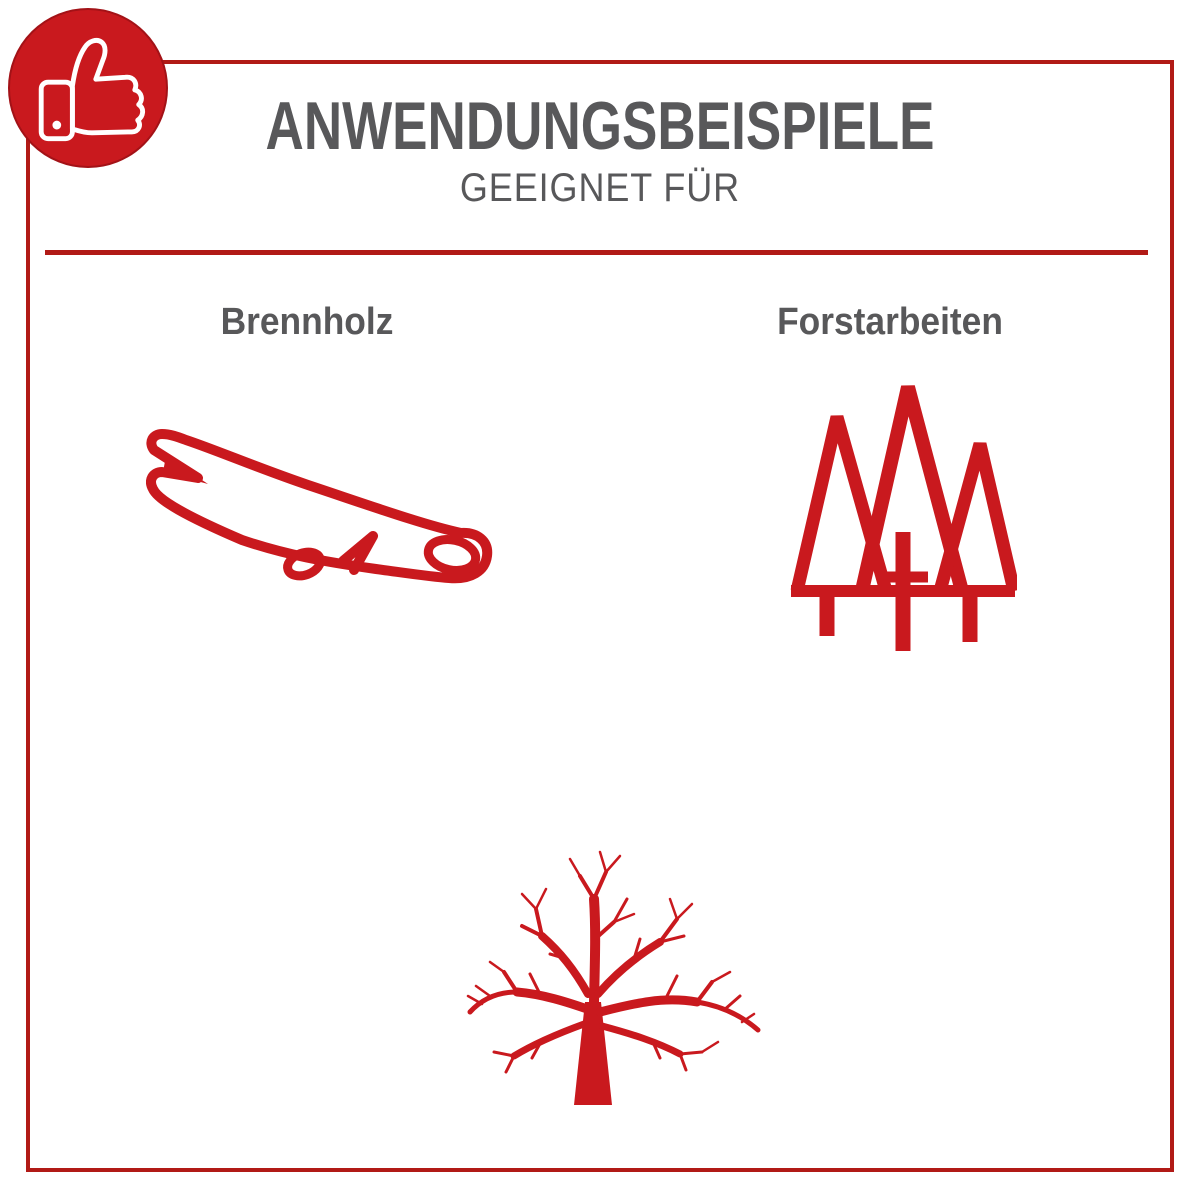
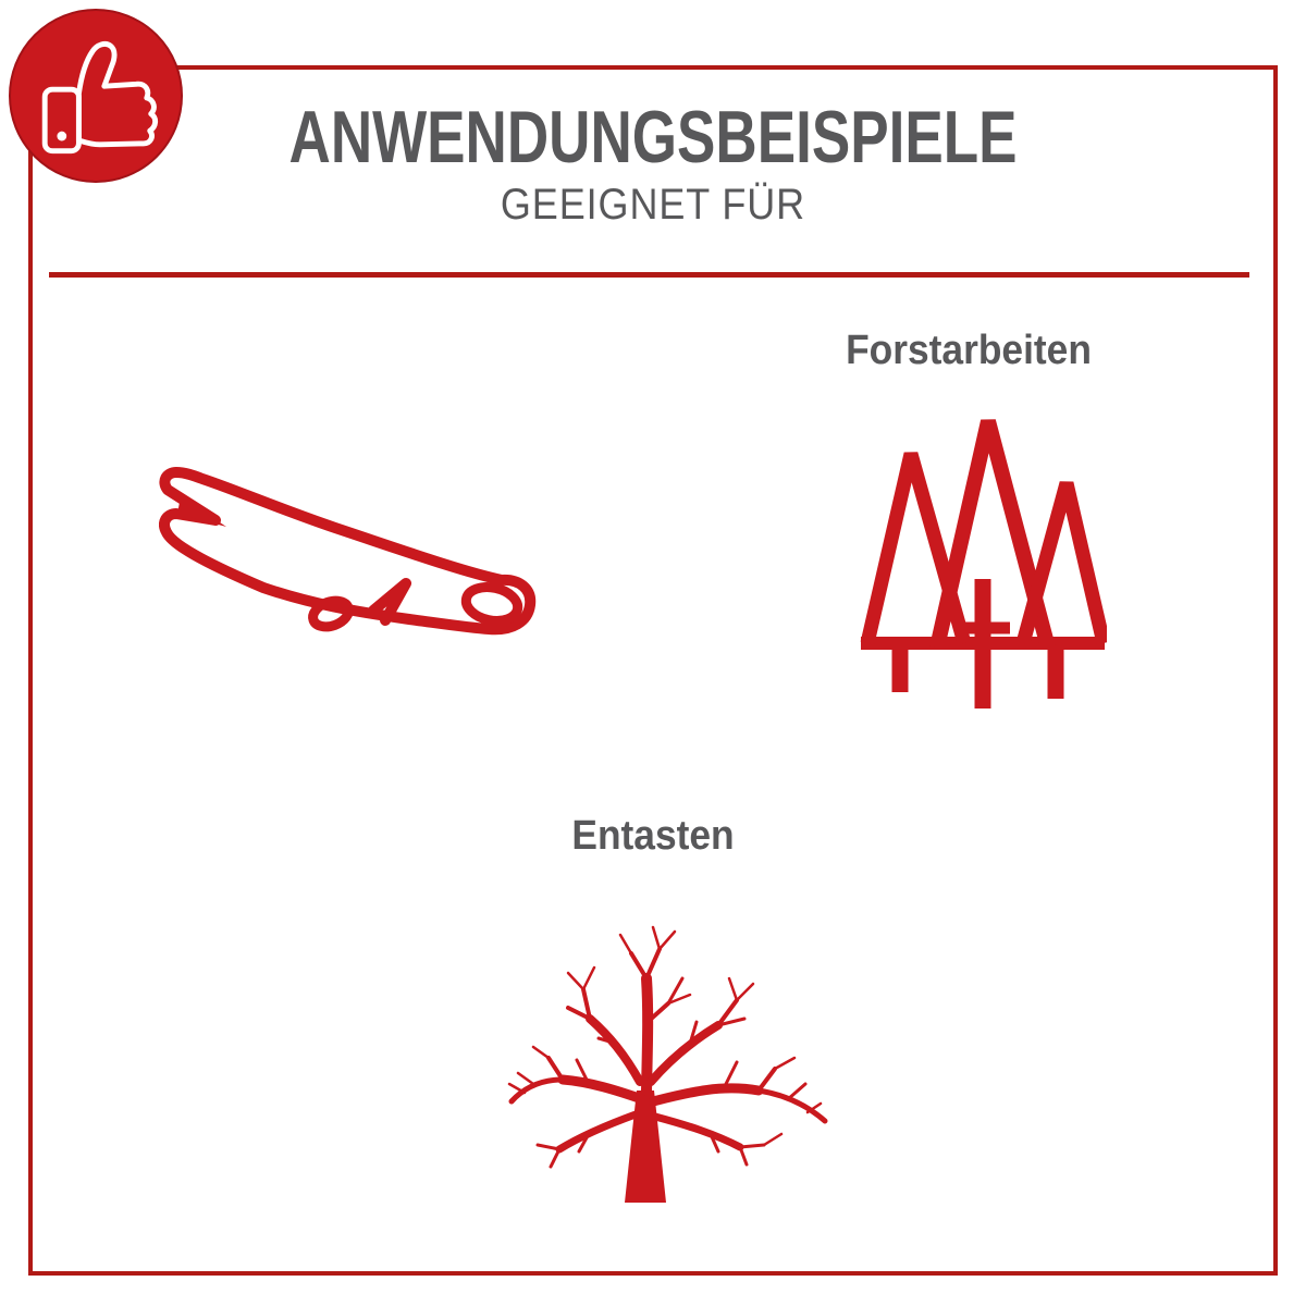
  ANWENDUNGSBEISPIELE
  GEEIGNET FÜR
- Brennholz
  Forstarbeiten
+ Entasten
